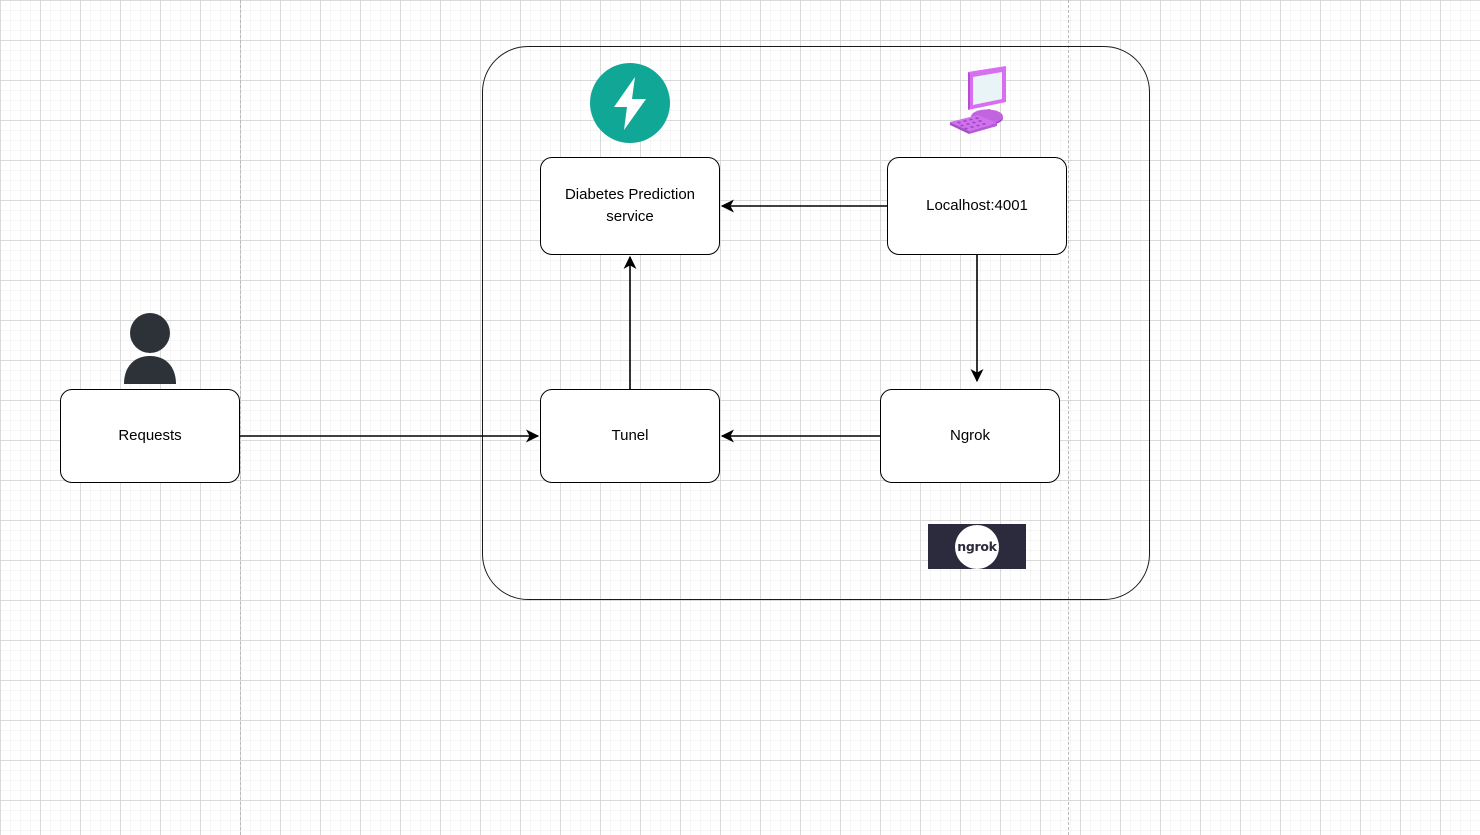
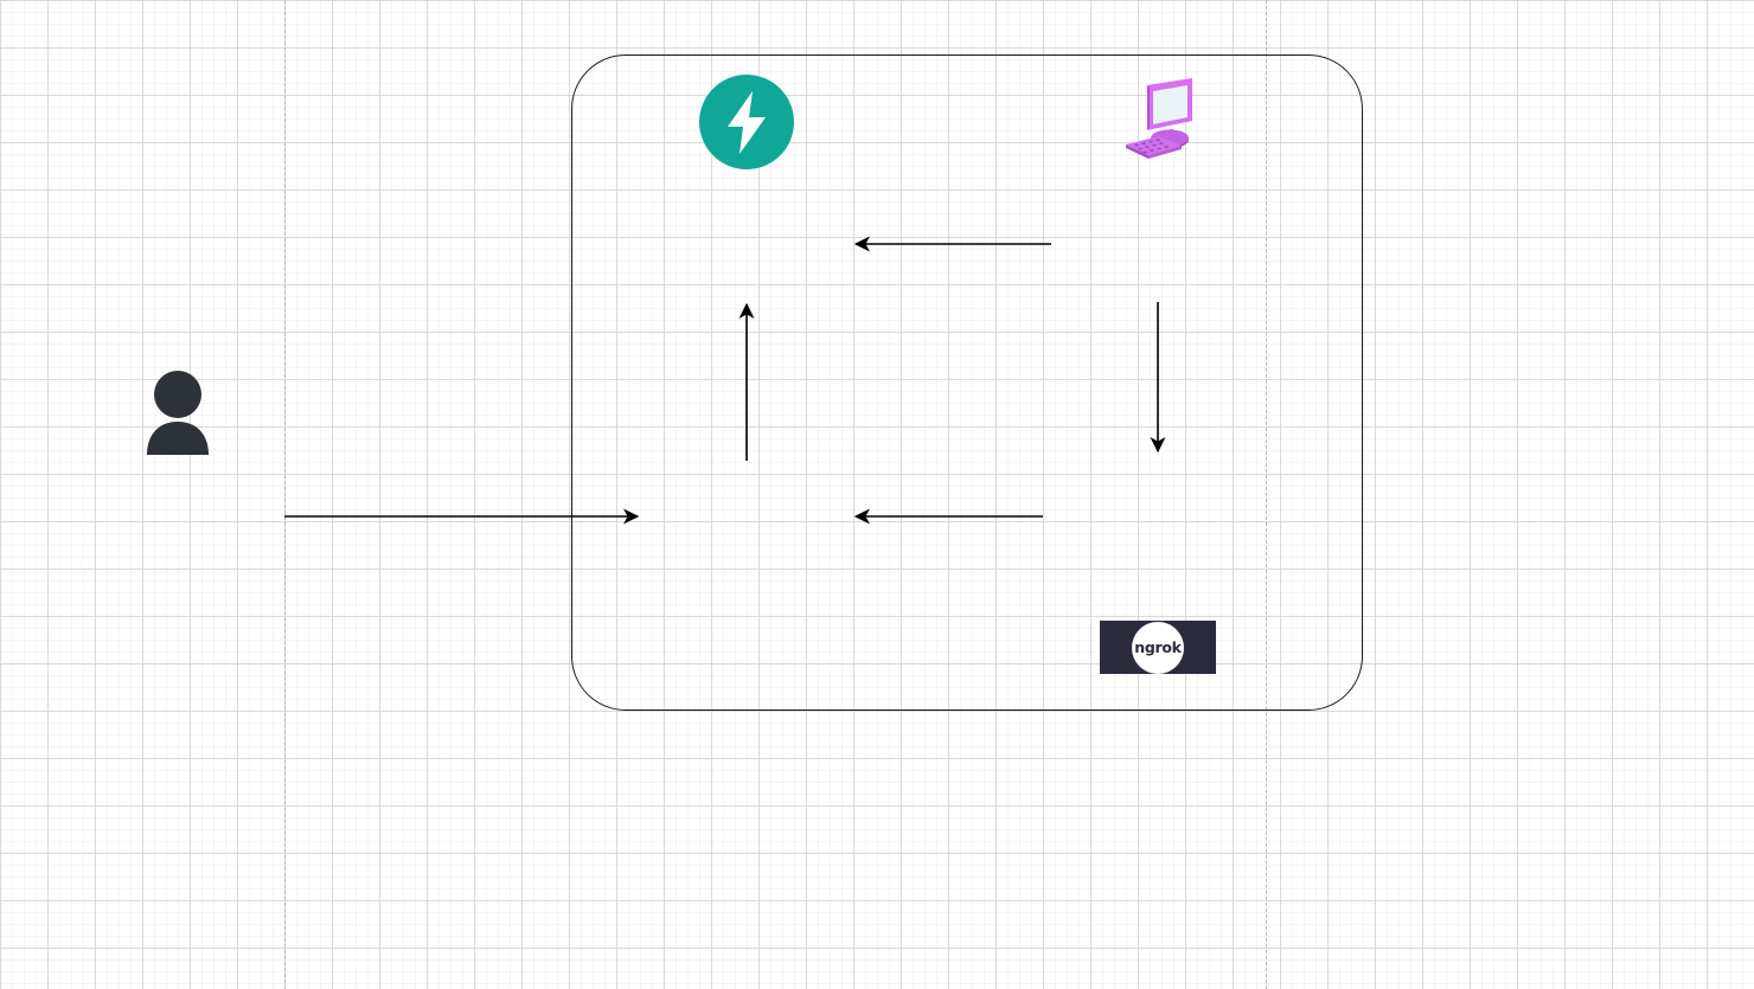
- Requests
- Diabetes Prediction
- service
- Localhost:4001
- Tunel
- Ngrok
  ngrok
